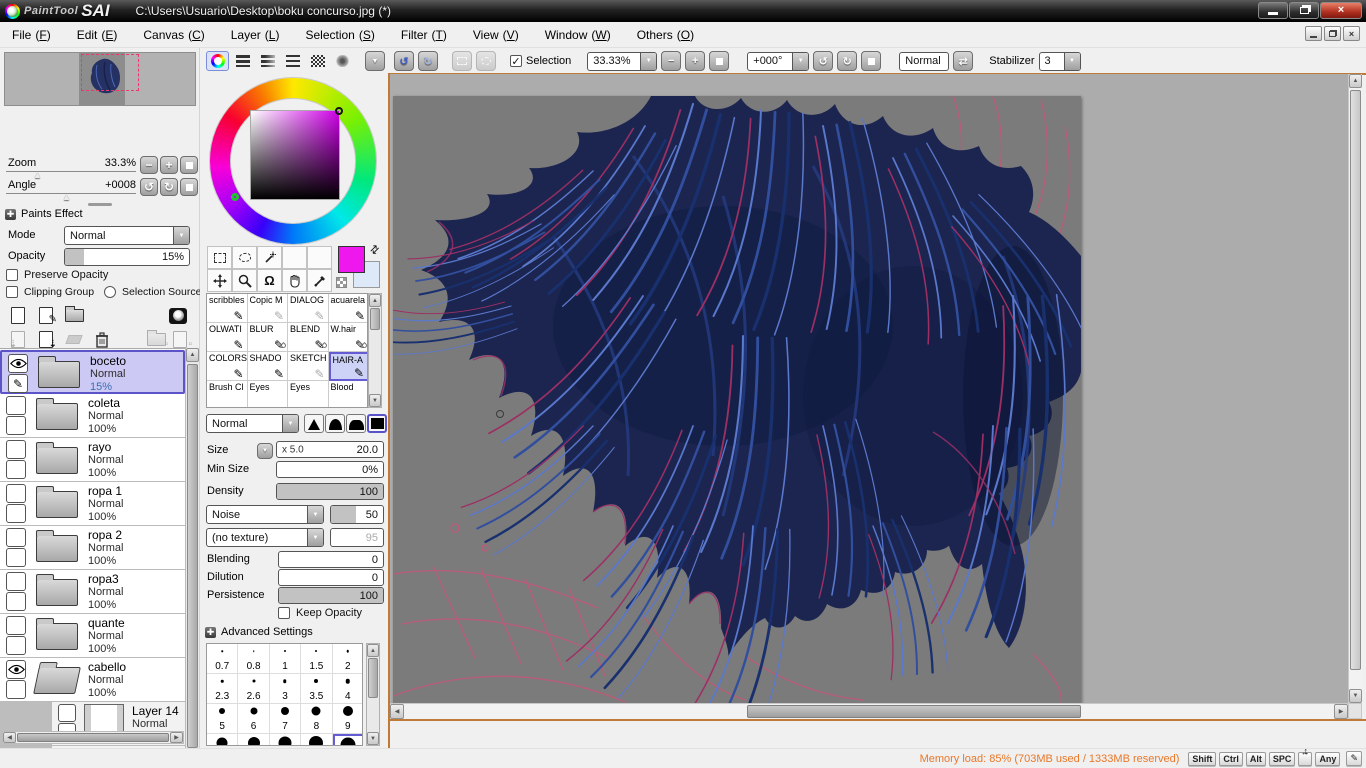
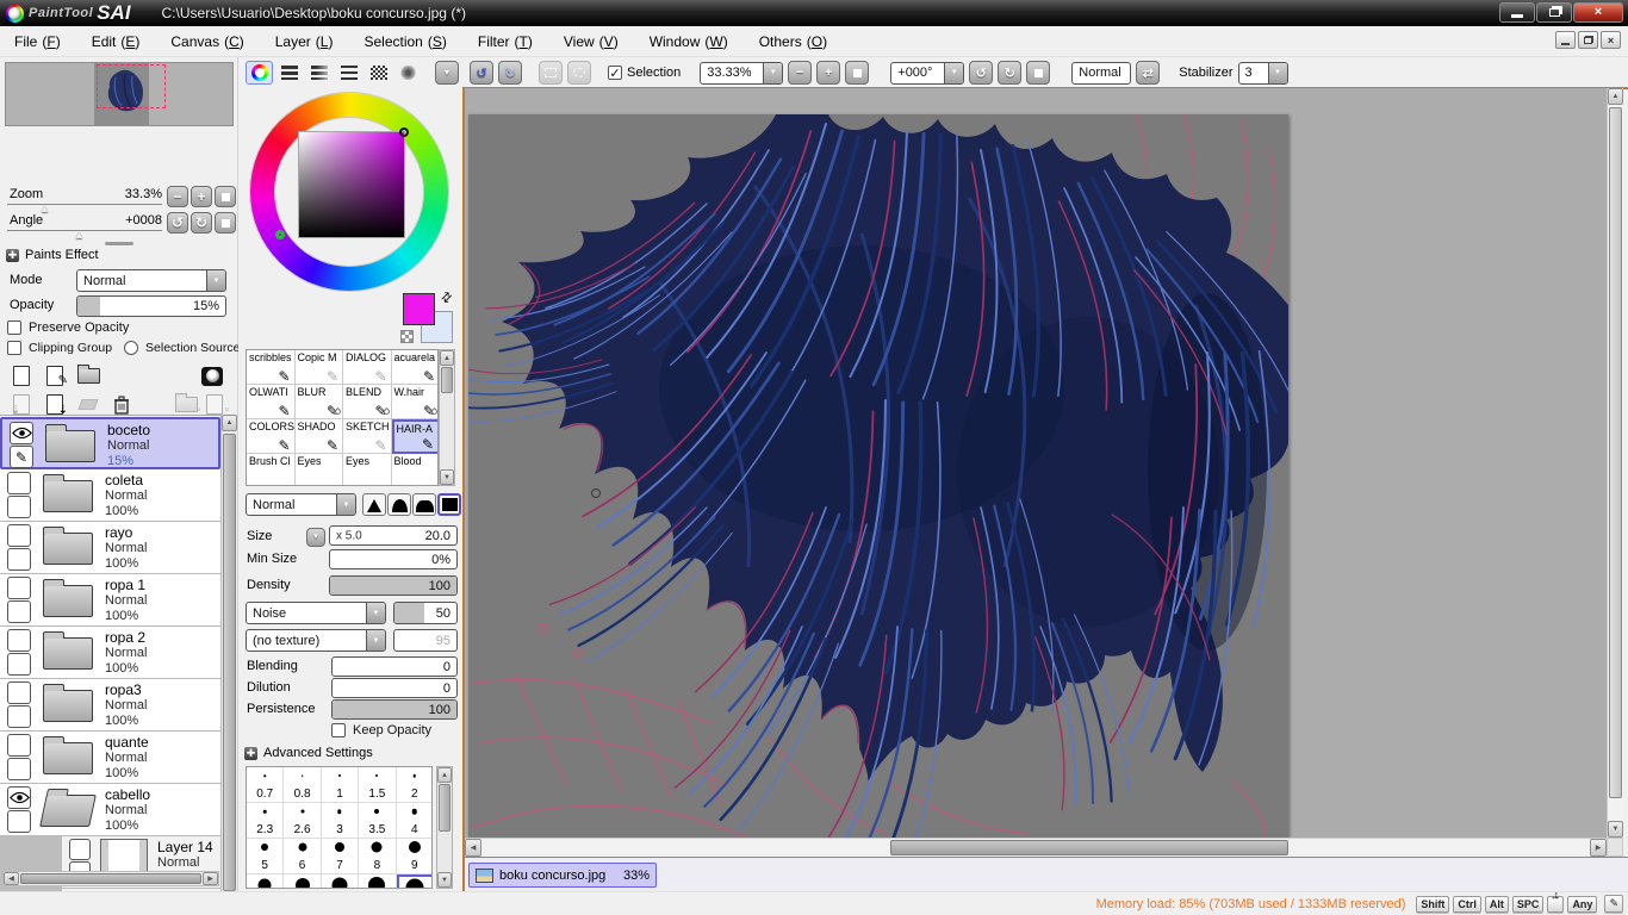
  PaintTool
  SAI
  C:\Users\Usuario\Desktop\boku concurso.jpg (*)
  ×
  File F
  Edit E
  Canvas C
  Layer L
  Selection S
  Filter T
  View V
  Window W
  Others O
  ×
  Zoom
  33.3%
  ▲
  Angle
  +0008
  ▲
  −
  +
  ↺
  ↻
  ✚
  Paints Effect
  Mode
  Normal
  Opacity
  15%
  Preserve Opacity
  Clipping Group
  Selection Source
  ✎
  ⇣
  ⇣
  ▫
  ▫
  ✎
  boceto
  Normal
  15%
  coleta
  Normal
  100%
  rayo
  Normal
  100%
  ropa 1
  Normal
  100%
  ropa 2
  Normal
  100%
  ropa3
  Normal
  100%
  quante
  Normal
  100%
  cabello
  Normal
  100%
  Layer 14
  Normal
- Ω
  scribbles
  ✎
  Copic M
  ✎
  DIALOG
  ✎
  acuarela
  ✎
  OLWATI
  ✎
  BLUR
  ✎
  BLEND
  ✎
  W.hair
  ✎
  COLORS
  ✎
  SHADO
  ✎
  SKETCH
  ✎
  HAIR-A
  ✎
  Brush Cl
  Eyes
  Eyes
  Blood
  Normal
  Size
  x 5.0
  20.0
  Min Size
  0%
  Density
  100
  Noise
  50
  (no texture)
  95
  Blending
  0
  Dilution
  0
  Persistence
  100
  Keep Opacity
  ✚
  Advanced Settings
  0.7
  0.8
  1
  1.5
  2
  2.3
  2.6
  3
  3.5
  4
  5
  6
  7
  8
  9
  ↺
  ↻
  ✓
  Selection
  33.33%
  −
  +
  +000°
  ↺
  ↻
  Normal
  ⇄
  Stabilizer
  3
+ boku concurso.jpg
+ 33%
  Memory load: 85% (703MB used / 1333MB reserved)
  Shift
  Ctrl
  Alt
  SPC
  ↔
  ↕
  Any
  ✎
